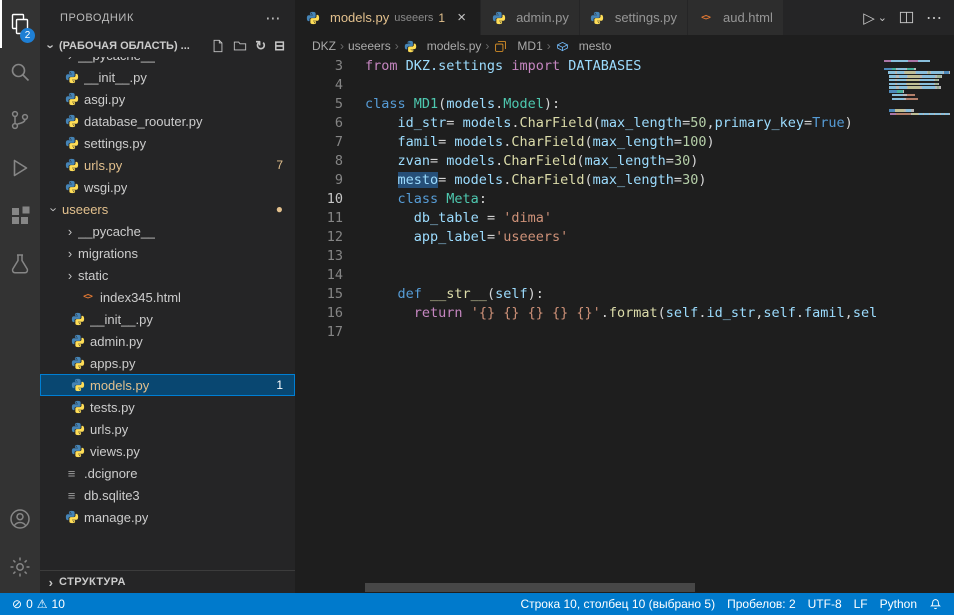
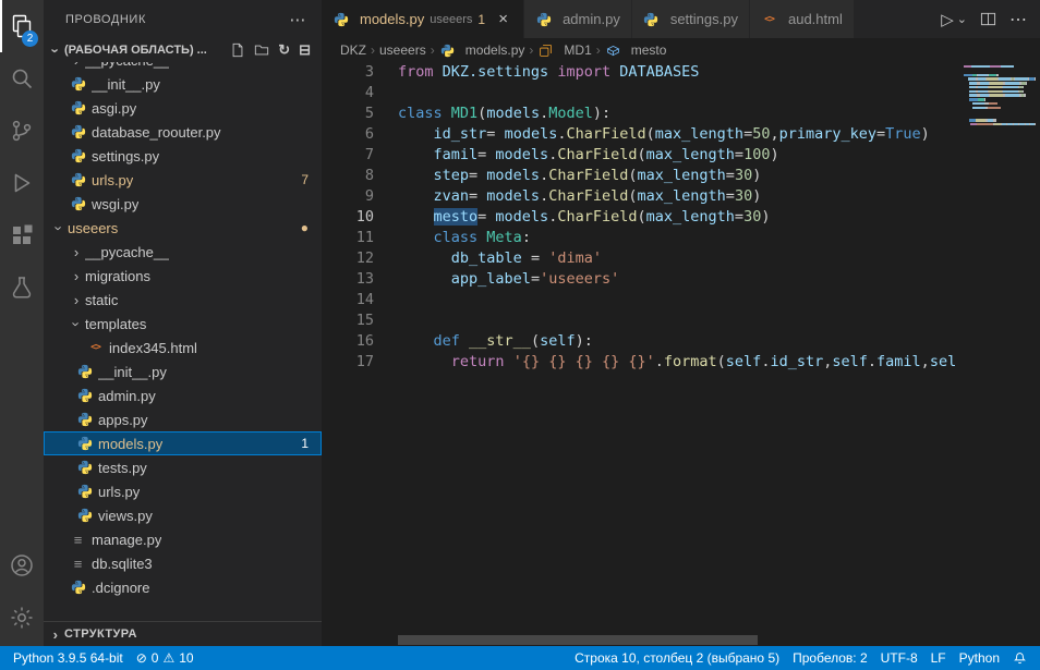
  2
  ПРОВОДНИК
  ⋯
  (РАБОЧАЯ ОБЛАСТЬ) ...
  ↻
  ⊟
  __init__.py
  asgi.py
  database_roouter.py
  settings.py
  urls.py
  7
  wsgi.py
  useeers
  ●
  ›
  __pycache__
  ›
  migrations
  ›
  static
+ templates
  <>
  index345.html
  __init__.py
  admin.py
  apps.py
  models.py
  1
  tests.py
  urls.py
  views.py
  ≡
- .dcignore
+ manage.py
  ≡
  db.sqlite3
- manage.py
+ .dcignore
  ›
  СТРУКТУРА
  models.py
  useeers
  1
  ×
  admin.py
  settings.py
  <>
  aud.html
  ▷
  ⌄
  ⋯
  DKZ
  ›
  useeers
  ›
  models.py
  ›
  MD1
  ›
  mesto
  3
  4
  5
  6
  7
  8
  9
  10
  11
  12
  13
  14
  15
  16
  17
  from DKZ.settings import DATABASES
  class MD1(models.Model):
  id_str= models.CharField(max_length=50,primary_key=True)
  famil= models.CharField(max_length=100)
+ step= models.CharField(max_length=30)
  zvan= models.CharField(max_length=30)
  mesto= models.CharField(max_length=30)
  class Meta:
  db_table = 'dima'
  app_label='useeers'
  def __str__(self):
  return '{} {} {} {} {}'.format(self.id_str,self.famil,sel
+ Python 3.9.5 64-bit
  ⊘
  0
  ⚠
  10
- Строка 10, столбец 10 (выбрано 5)
+ Строка 10, столбец 2 (выбрано 5)
  Пробелов: 2
  UTF-8
  LF
  Python
